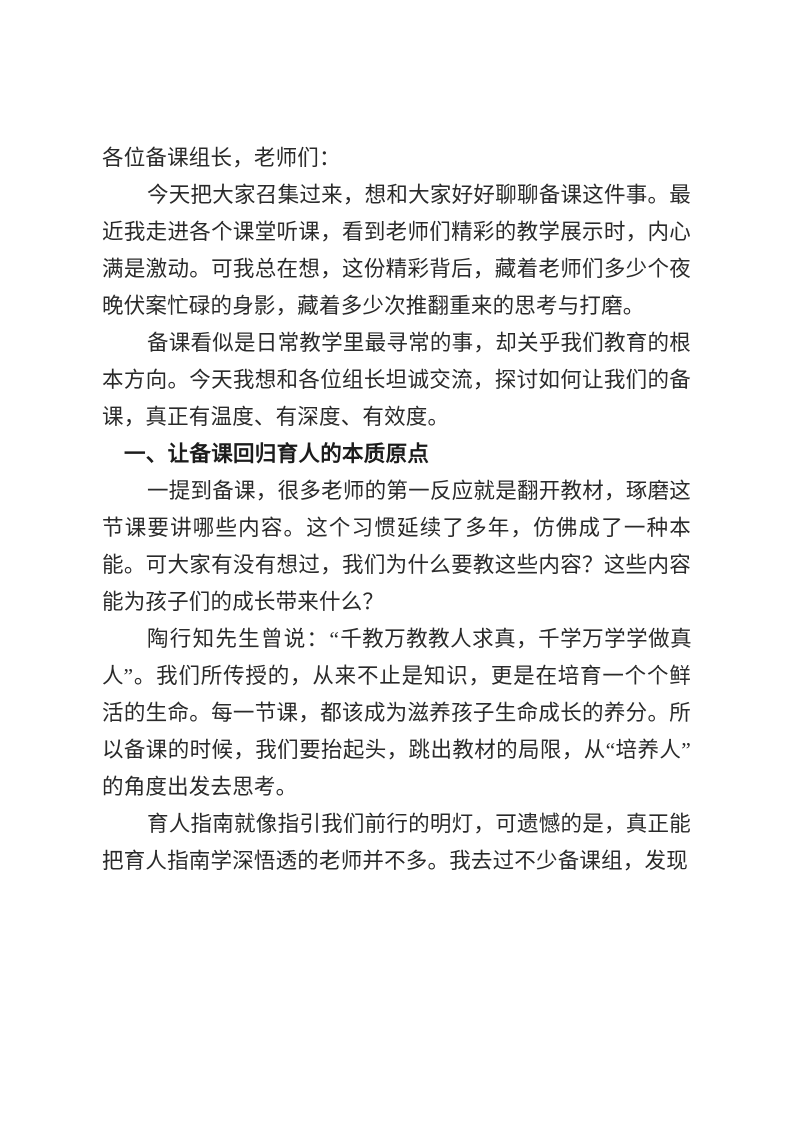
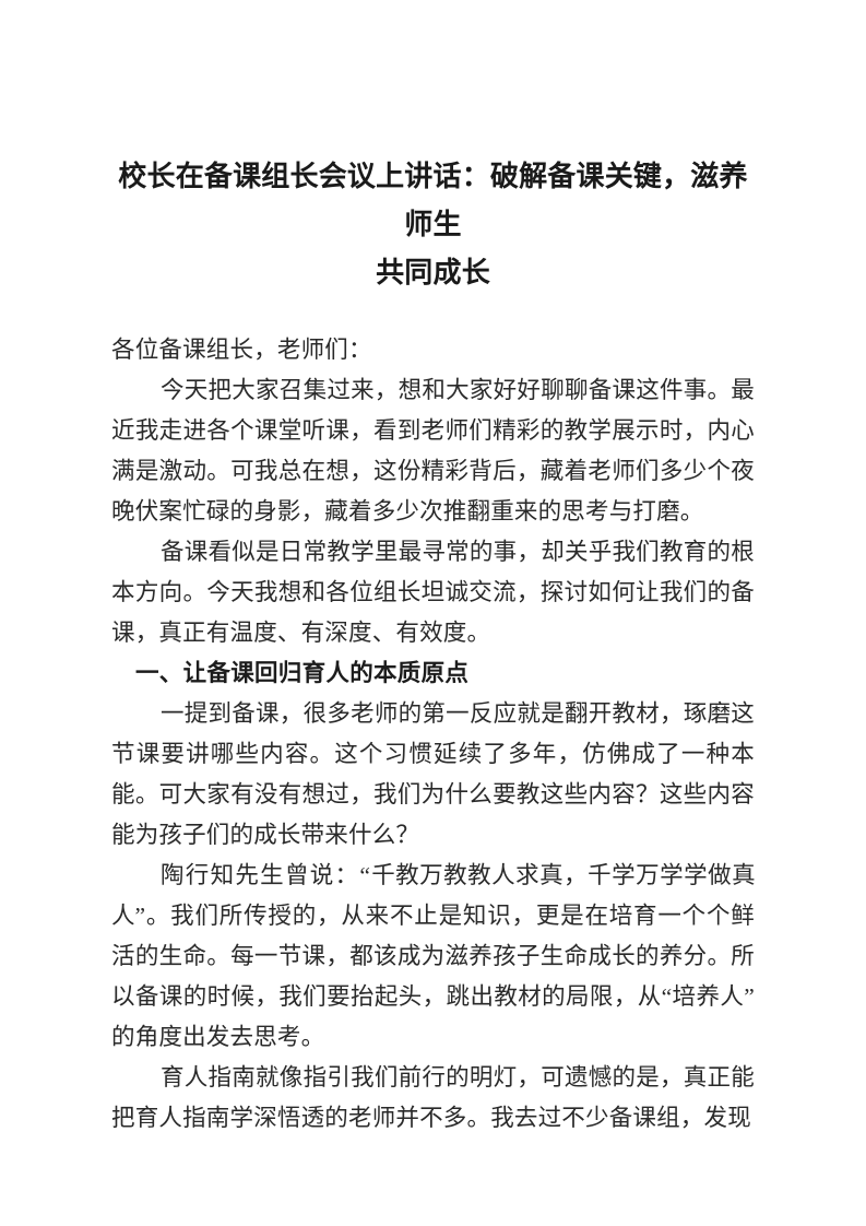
+ 校长在备课组长会议上讲话：破解备课关键，滋养师生
+ 共同成长
  各位备课组长，老师们：
  今天把大家召集过来，想和大家好好聊聊备课这件事。最近我走进各个课堂听课，看到老师们精彩的教学展示时，内心满是激动。可我总在想，这份精彩背后，藏着老师们多少个夜晚伏案忙碌的身影，藏着多少次推翻重来的思考与打磨。
  备课看似是日常教学里最寻常的事，却关乎我们教育的根本方向。今天我想和各位组长坦诚交流，探讨如何让我们的备课，真正有温度、有深度、有效度。
  一、让备课回归育人的本质原点
  一提到备课，很多老师的第一反应就是翻开教材，琢磨这节课要讲哪些内容。这个习惯延续了多年，仿佛成了一种本能。可大家有没有想过，我们为什么要教这些内容？这些内容能为孩子们的成长带来什么？
  陶行知先生曾说：“千教万教教人求真，千学万学学做真人”。我们所传授的，从来不止是知识，更是在培育一个个鲜活的生命。每一节课，都该成为滋养孩子生命成长的养分。所以备课的时候，我们要抬起头，跳出教材的局限，从“培养人”的角度出发去思考。
  育人指南就像指引我们前行的明灯，可遗憾的是，真正能把育人指南学深悟透的老师并不多。我去过不少备课组，发现
